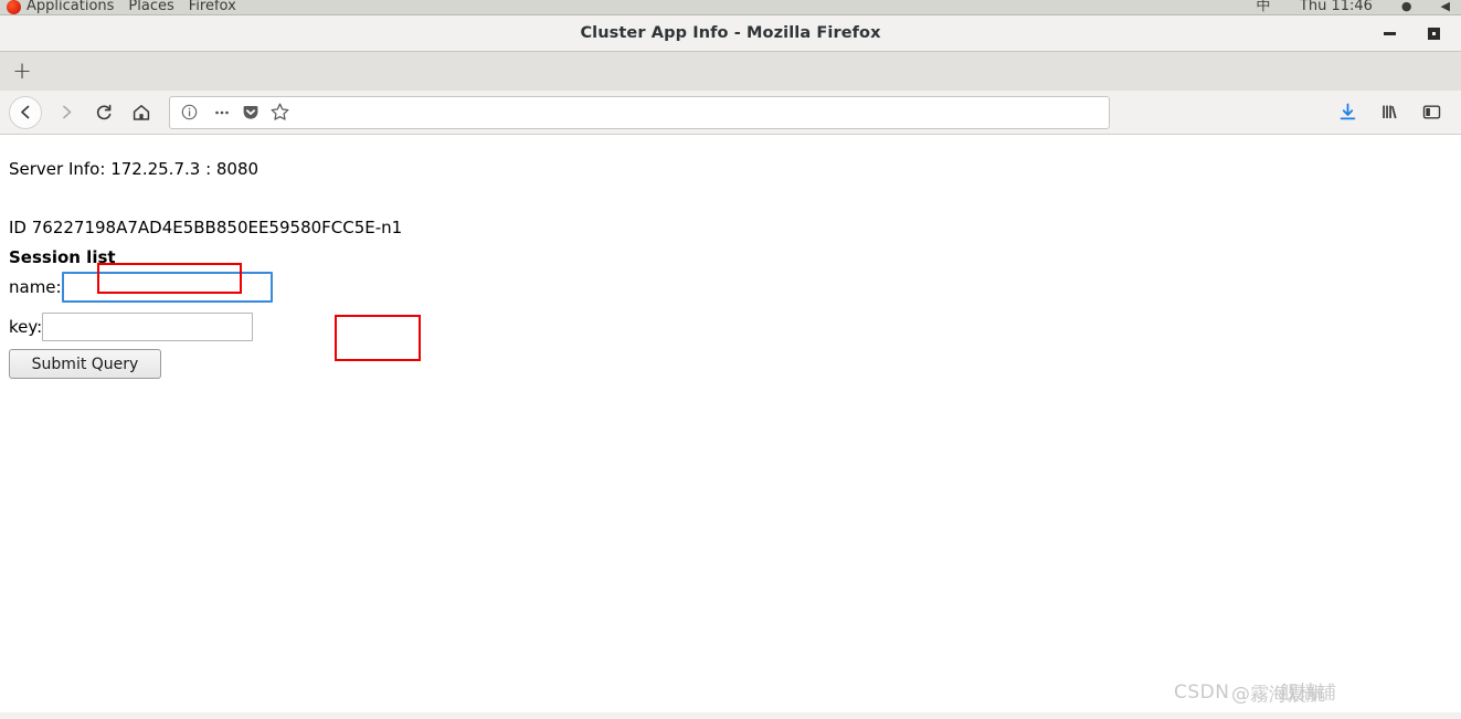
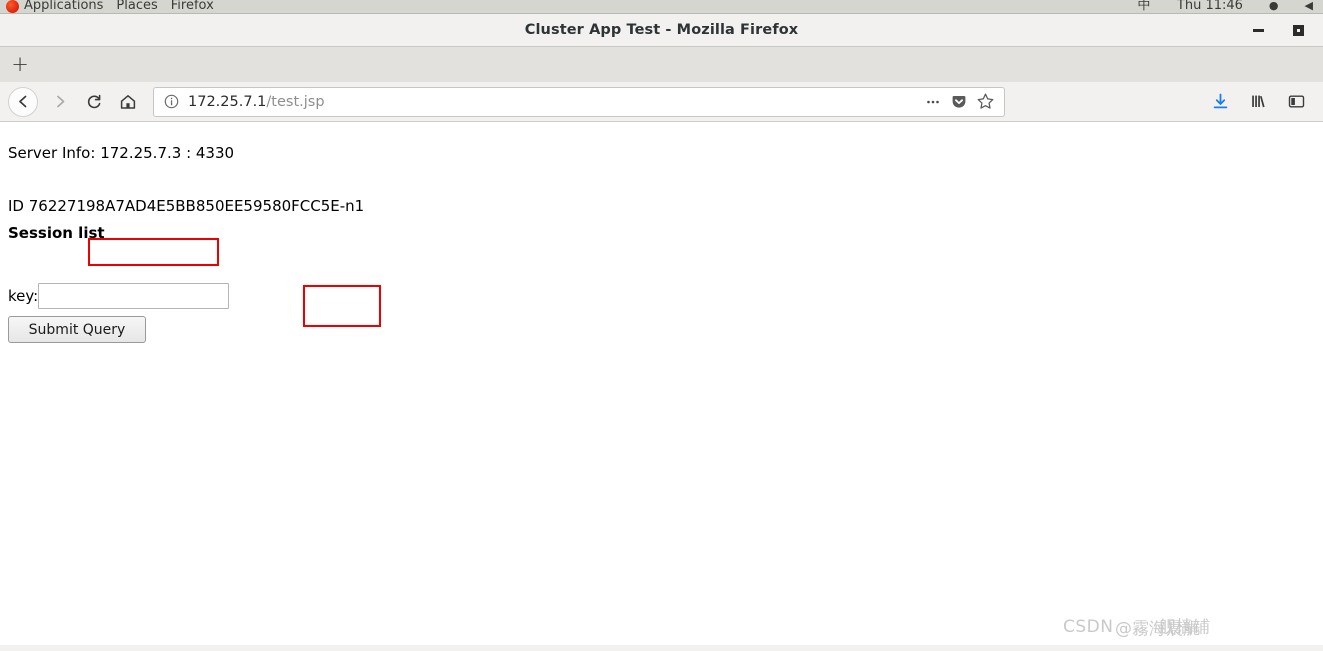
  Applications
  Places
  Firefox
  中
  Thu 11:46
  ●
  ◀
- Cluster App Info - Mozilla Firefox
+ Cluster App Test - Mozilla Firefox
  +
+ 172.25.7.1/test.jsp
- Server Info: 172.25.7.3 : 8080
+ Server Info: 172.25.7.3 : 4330
  ID 76227198A7AD4E5BB850EE59580FCC5E-n1
  Session list
- name:
  key:
  Submit Query
  CSDN
  @霧海晨艉
  舰樯铺
